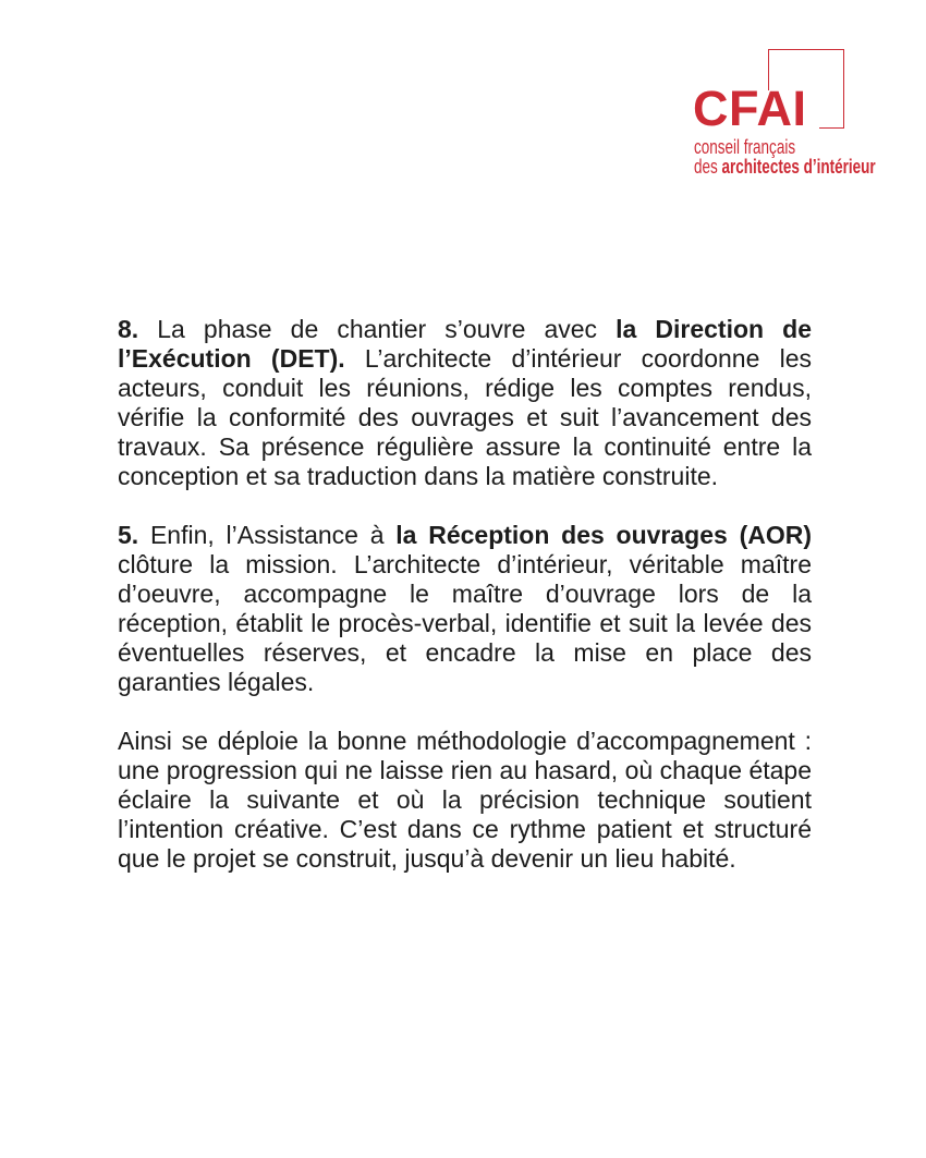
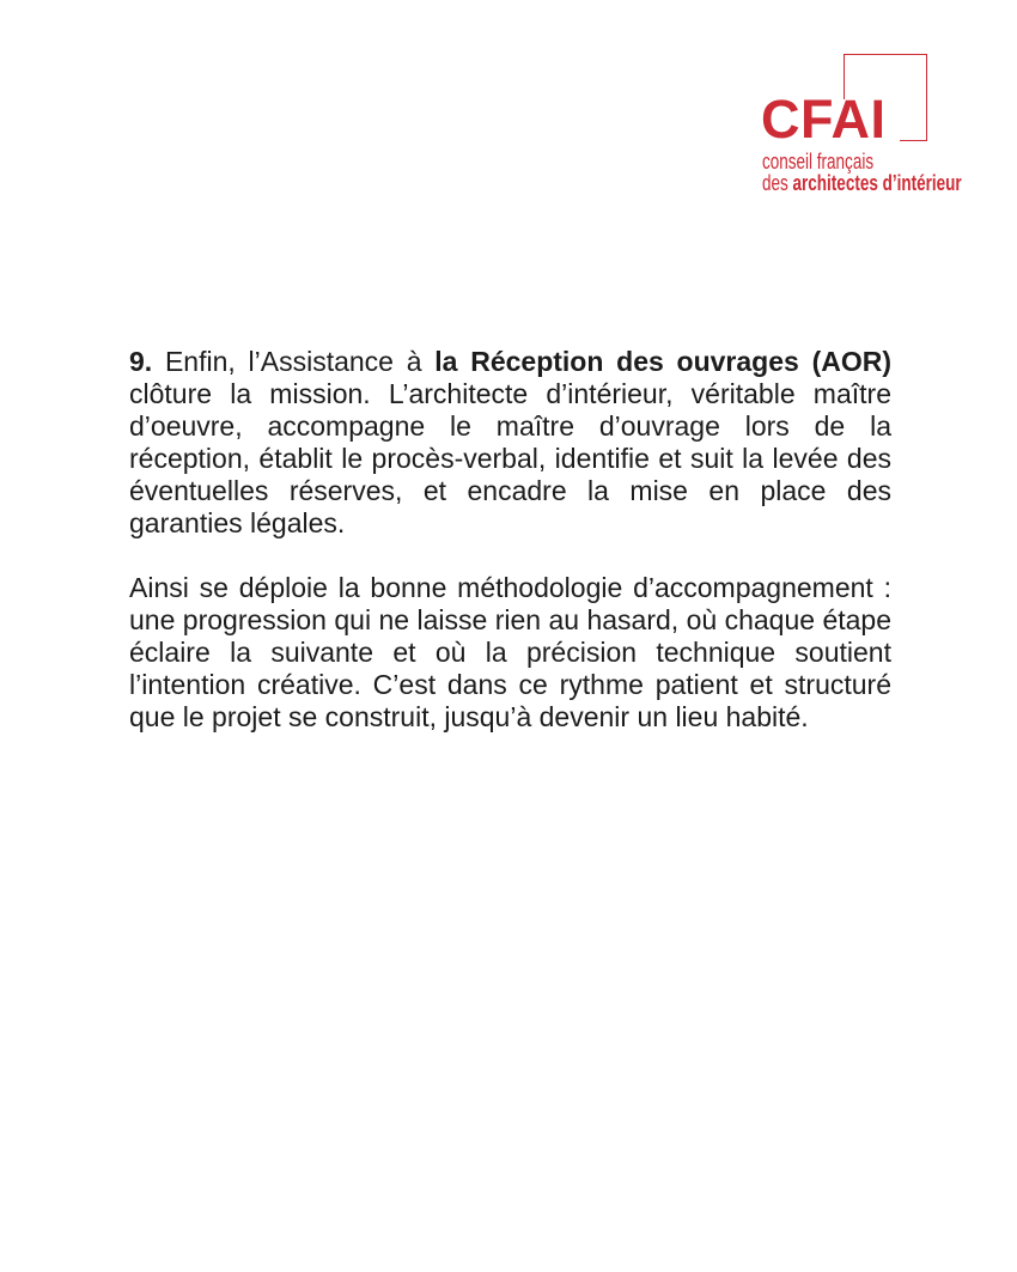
  CFAI
  conseil français
  des architectes d’intérieur
- 8. La phase de chantier s’ouvre avec la Direction de l’Exécution (DET). L’architecte d’intérieur coordonne les acteurs, conduit les réunions, rédige les comptes rendus, vérifie la conformité des ouvrages et suit l’avancement des travaux. Sa présence régulière assure la continuité entre la conception et sa traduction dans la matière construite.
- 5. Enfin, l’Assistance à la Réception des ouvrages (AOR) clôture la mission. L’architecte d’intérieur, véritable maître d’oeuvre, accompagne le maître d’ouvrage lors de la réception, établit le procès-verbal, identifie et suit la levée des éventuelles réserves, et encadre la mise en place des garanties légales.
+ 9. Enfin, l’Assistance à la Réception des ouvrages (AOR) clôture la mission. L’architecte d’intérieur, véritable maître d’oeuvre, accompagne le maître d’ouvrage lors de la réception, établit le procès-verbal, identifie et suit la levée des éventuelles réserves, et encadre la mise en place des garanties légales.
  Ainsi se déploie la bonne méthodologie d’accompagnement : une progression qui ne laisse rien au hasard, où chaque étape éclaire la suivante et où la précision technique soutient l’intention créative. C’est dans ce rythme patient et structuré que le projet se construit, jusqu’à devenir un lieu habité.
